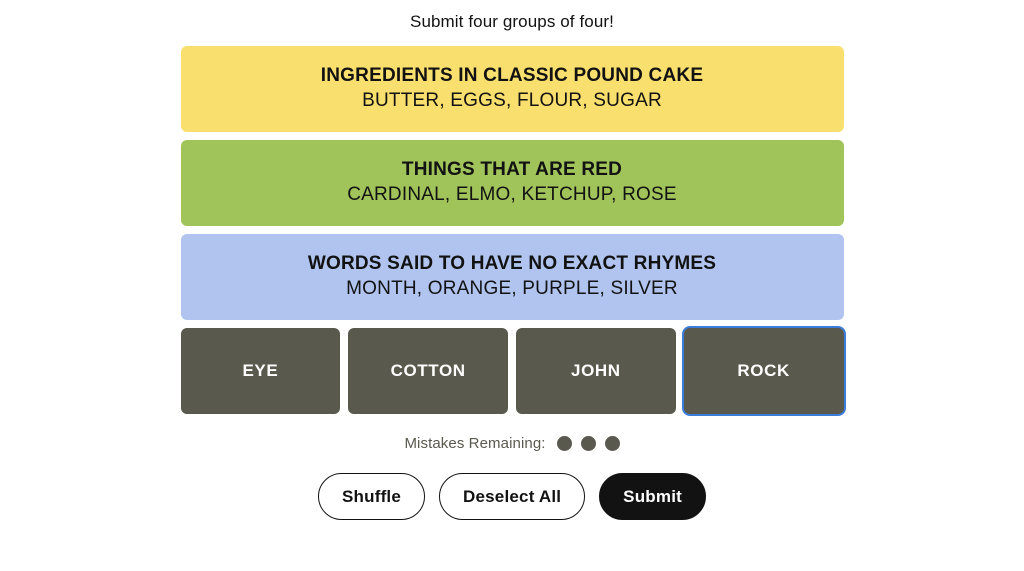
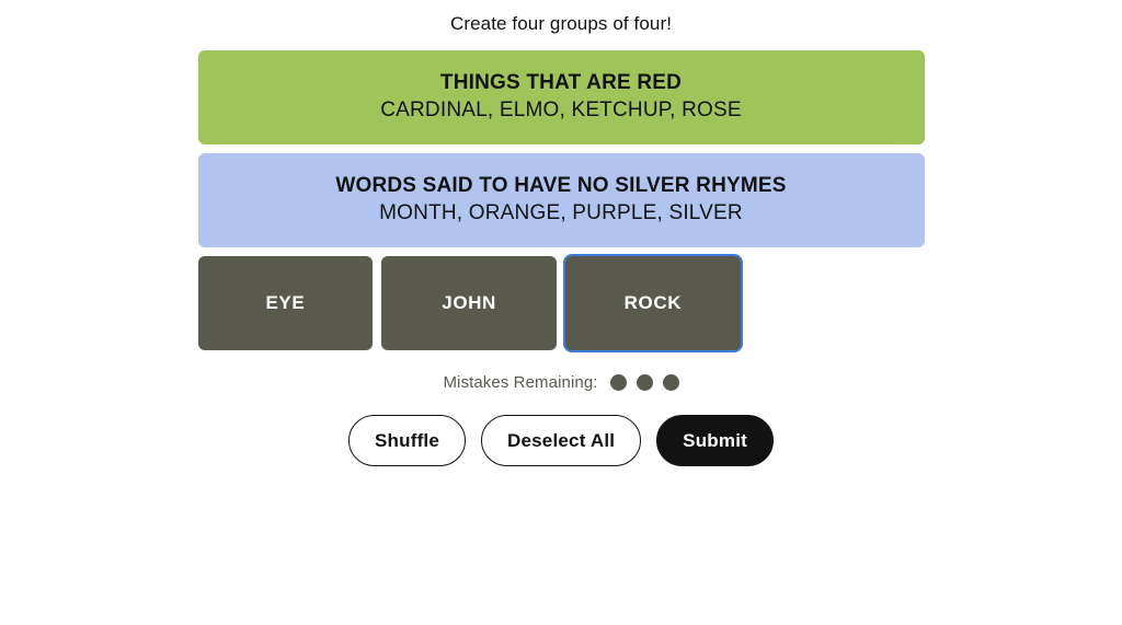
- Submit four groups of four!
+ Create four groups of four!
- INGREDIENTS IN CLASSIC POUND CAKE
- BUTTER, EGGS, FLOUR, SUGAR
  THINGS THAT ARE RED
  CARDINAL, ELMO, KETCHUP, ROSE
- WORDS SAID TO HAVE NO EXACT RHYMES
+ WORDS SAID TO HAVE NO SILVER RHYMES
  MONTH, ORANGE, PURPLE, SILVER
  EYE
- COTTON
  JOHN
  ROCK
  Mistakes Remaining:
  Shuffle
  Deselect All
  Submit
